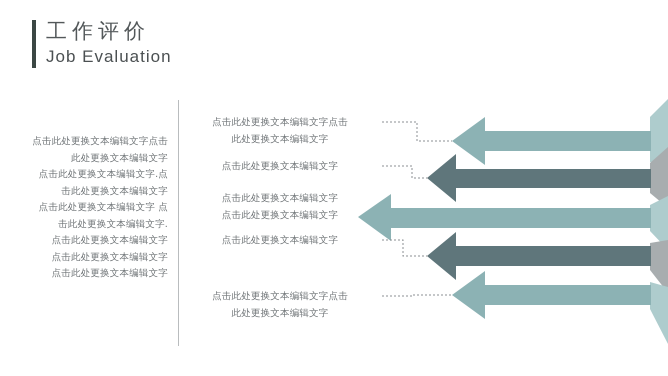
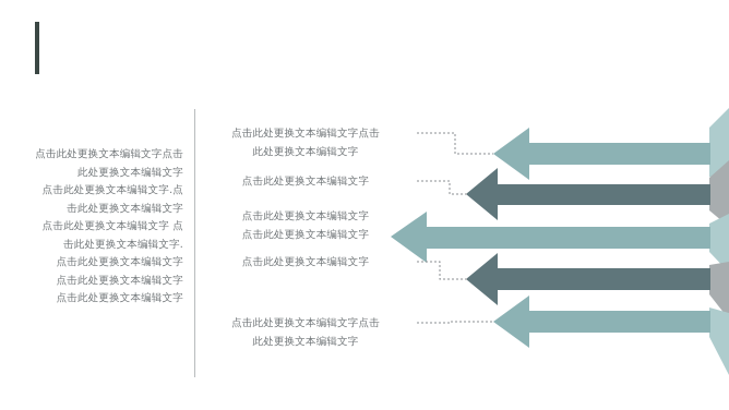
  点击此处更换文本编辑文字点击
  此处更换文本编辑文字
  点击此处更换文本编辑文字.点
  击此处更换文本编辑文字
  点击此处更换文本编辑文字 点
  击此处更换文本编辑文字.
  点击此处更换文本编辑文字
  点击此处更换文本编辑文字
  点击此处更换文本编辑文字
  点击此处更换文本编辑文字点击
  此处更换文本编辑文字
  点击此处更换文本编辑文字
  点击此处更换文本编辑文字
  点击此处更换文本编辑文字
  点击此处更换文本编辑文字
  点击此处更换文本编辑文字点击
  此处更换文本编辑文字
- 工作评价
- Job Evaluation
